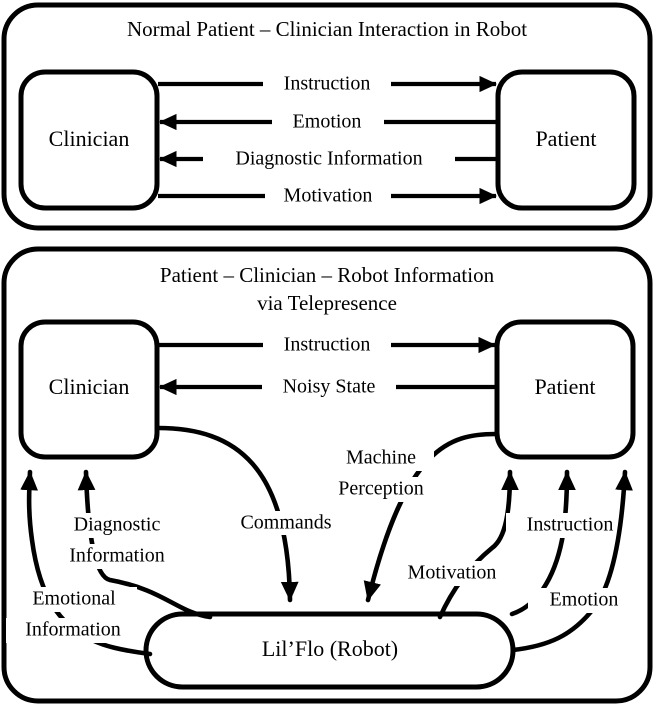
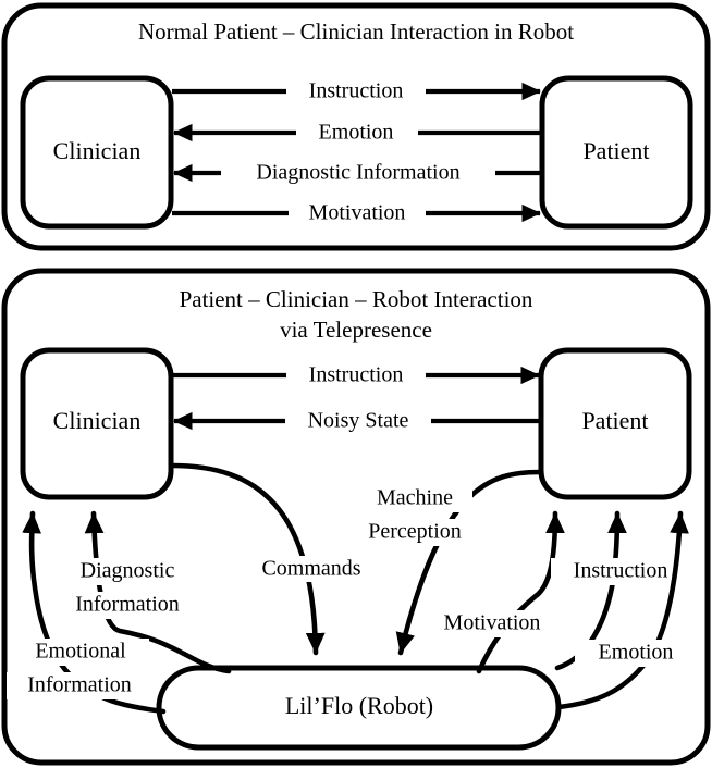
  Normal Patient – Clinician Interaction in Robot
  Clinician
  Patient
  Instruction
  Emotion
  Diagnostic Information
  Motivation
- Patient – Clinician – Robot Information
+ Patient – Clinician – Robot Interaction
  via Telepresence
  Clinician
  Patient
  Lil’Flo (Robot)
  Instruction
  Noisy State
  Commands
  Machine
  Perception
  Diagnostic
  Information
  Emotional
  Information
  Motivation
  Instruction
  Emotion
